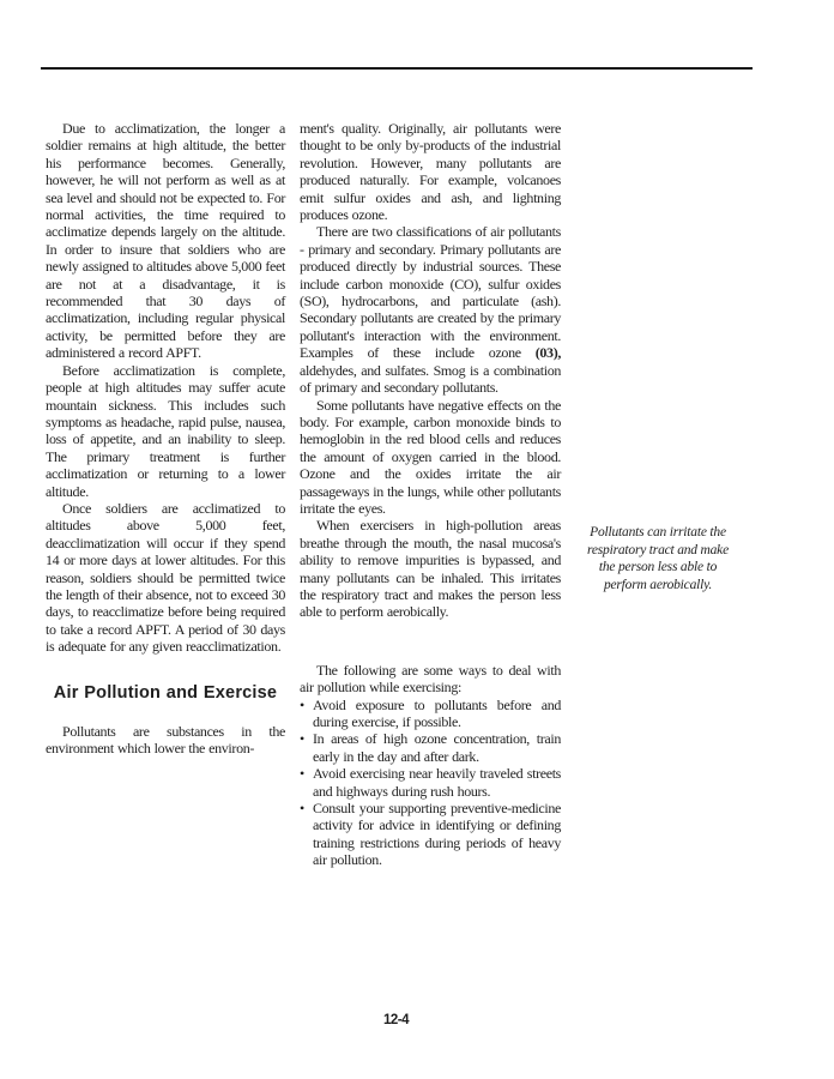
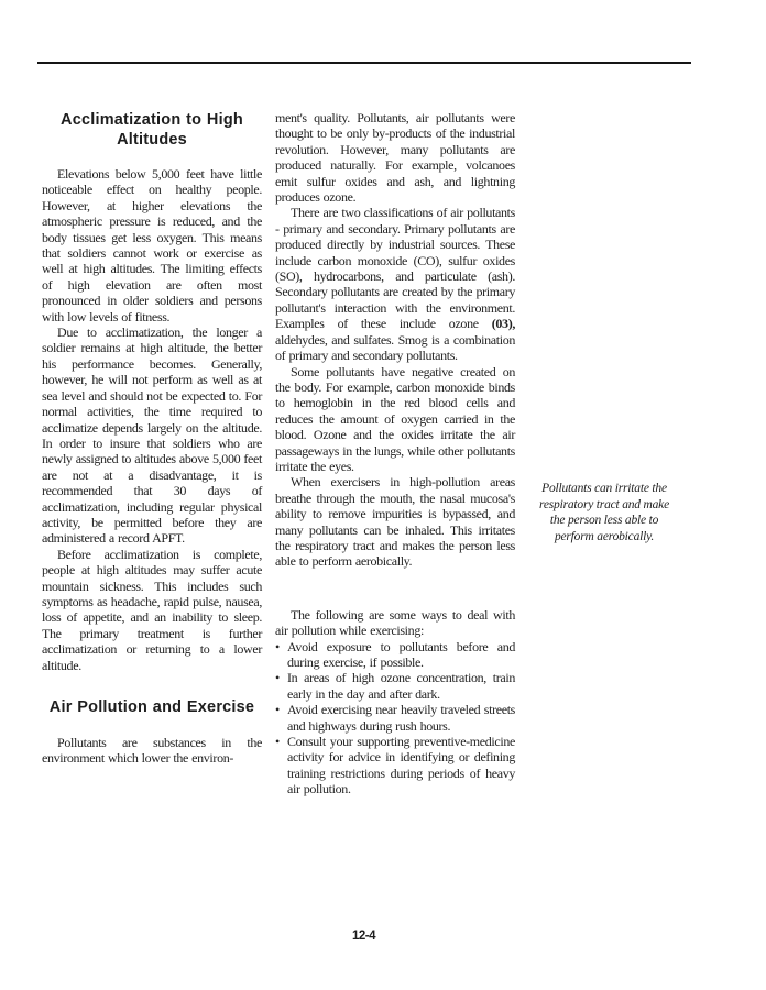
+ Acclimatization to High Altitudes
+ Elevations below 5,000 feet have little noticeable effect on healthy people. However, at higher elevations the atmospheric pressure is reduced, and the body tissues get less oxygen. This means that soldiers cannot work or exercise as well at high altitudes. The limiting effects of high elevation are often most pronounced in older soldiers and persons with low levels of fitness.
  Due to acclimatization, the longer a soldier remains at high altitude, the better his performance becomes. Generally, however, he will not perform as well as at sea level and should not be expected to. For normal activities, the time required to acclimatize depends largely on the altitude. In order to insure that soldiers who are newly assigned to altitudes above 5,000 feet are not at a disadvantage, it is recommended that 30 days of acclimatization, including regular physical activity, be permitted before they are administered a record APFT.
  Before acclimatization is complete, people at high altitudes may suffer acute mountain sickness. This includes such symptoms as headache, rapid pulse, nausea, loss of appetite, and an inability to sleep. The primary treatment is further acclimatization or returning to a lower altitude.
- Once soldiers are acclimatized to altitudes above 5,000 feet, deacclimatization will occur if they spend 14 or more days at lower altitudes. For this reason, soldiers should be permitted twice the length of their absence, not to exceed 30 days, to reacclimatize before being required to take a record APFT. A period of 30 days is adequate for any given reacclimatization.
  Air Pollution and Exercise
  Pollutants are substances in the environment which lower the environ-
- ment's quality. Originally, air pollutants were thought to be only by-products of the industrial revolution. However, many pollutants are produced naturally. For example, volcanoes emit sulfur oxides and ash, and lightning produces ozone.
+ ment's quality. Pollutants, air pollutants were thought to be only by-products of the industrial revolution. However, many pollutants are produced naturally. For example, volcanoes emit sulfur oxides and ash, and lightning produces ozone.
  There are two classifications of air pollutants - primary and secondary. Primary pollutants are produced directly by industrial sources. These include carbon monoxide (CO), sulfur oxides (SO), hydrocarbons, and particulate (ash). Secondary pollutants are created by the primary pollutant's interaction with the environment. Examples of these include ozone (03), aldehydes, and sulfates. Smog is a combination of primary and secondary pollutants.
- Some pollutants have negative effects on the body. For example, carbon monoxide binds to hemoglobin in the red blood cells and reduces the amount of oxygen carried in the blood. Ozone and the oxides irritate the air passageways in the lungs, while other pollutants irritate the eyes.
+ Some pollutants have negative created on the body. For example, carbon monoxide binds to hemoglobin in the red blood cells and reduces the amount of oxygen carried in the blood. Ozone and the oxides irritate the air passageways in the lungs, while other pollutants irritate the eyes.
  When exercisers in high-pollution areas breathe through the mouth, the nasal mucosa's ability to remove impurities is bypassed, and many pollutants can be inhaled. This irritates the respiratory tract and makes the person less able to perform aerobically.
  The following are some ways to deal with air pollution while exercising:
  •
  Avoid exposure to pollutants before and during exercise, if possible.
  •
  In areas of high ozone concentration, train early in the day and after dark.
  •
  Avoid exercising near heavily traveled streets and highways during rush hours.
  •
  Consult your supporting preventive-medicine activity for advice in identifying or defining training restrictions during periods of heavy air pollution.
  Pollutants can irritate the respiratory tract and make the person less able to perform aerobically.
  12-4
